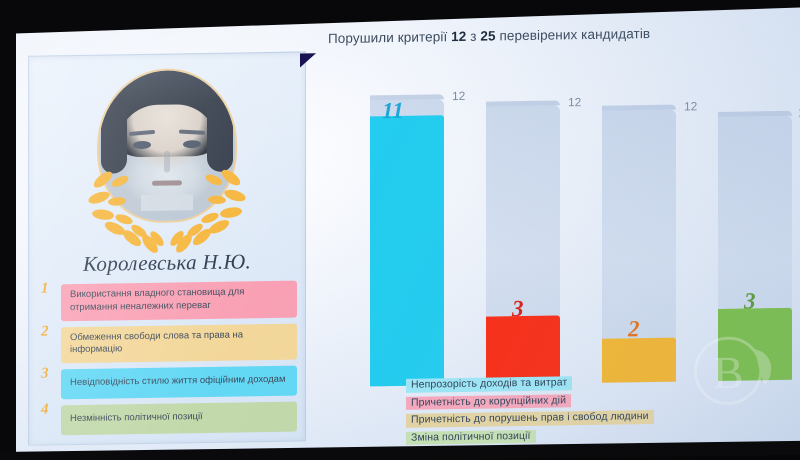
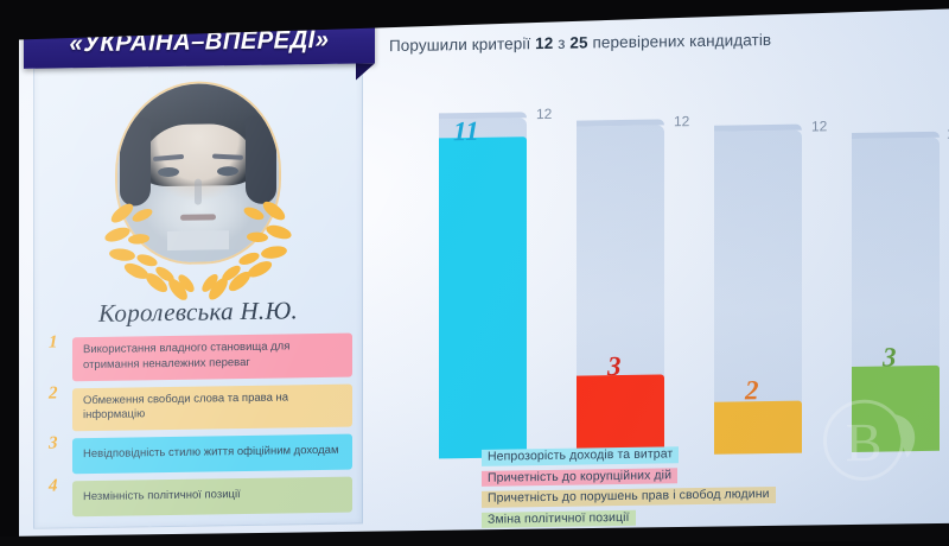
+ «УКРАЇНА–ВПЕРЕДІ»
